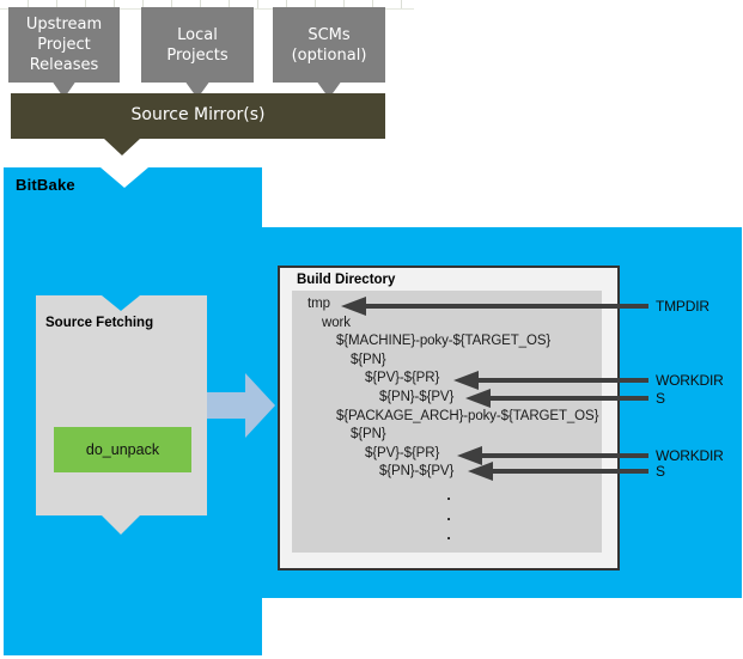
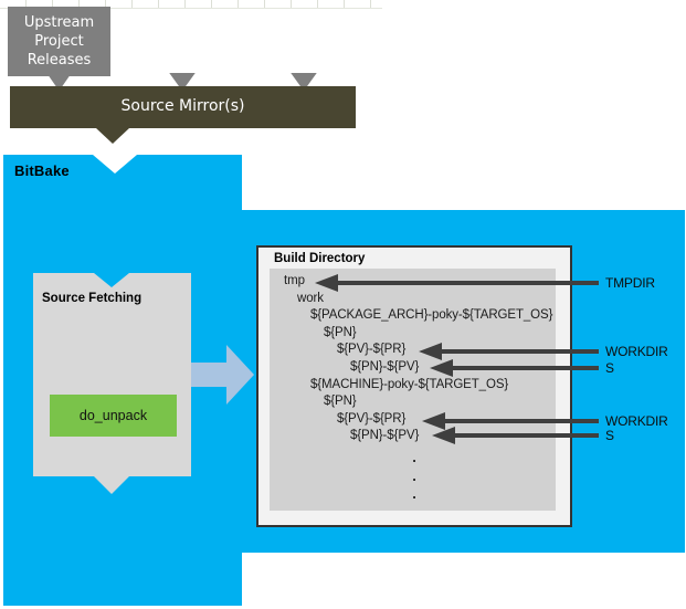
  Upstream Project Releases
- Local Projects
- SCMs (optional)
  Source Mirror(s)
  BitBake
  Source Fetching
  do_unpack
  Build Directory
  tmp
  work
- ${MACHINE}-poky-${TARGET_OS}
+ ${PACKAGE_ARCH}-poky-${TARGET_OS}
  ${PN}
  ${PV}-${PR}
  ${PN}-${PV}
- ${PACKAGE_ARCH}-poky-${TARGET_OS}
+ ${MACHINE}-poky-${TARGET_OS}
  ${PN}
  ${PV}-${PR}
  ${PN}-${PV}
  .
  .
  .
  TMPDIR
  WORKDIR
  S
  WORKDIR
  S
